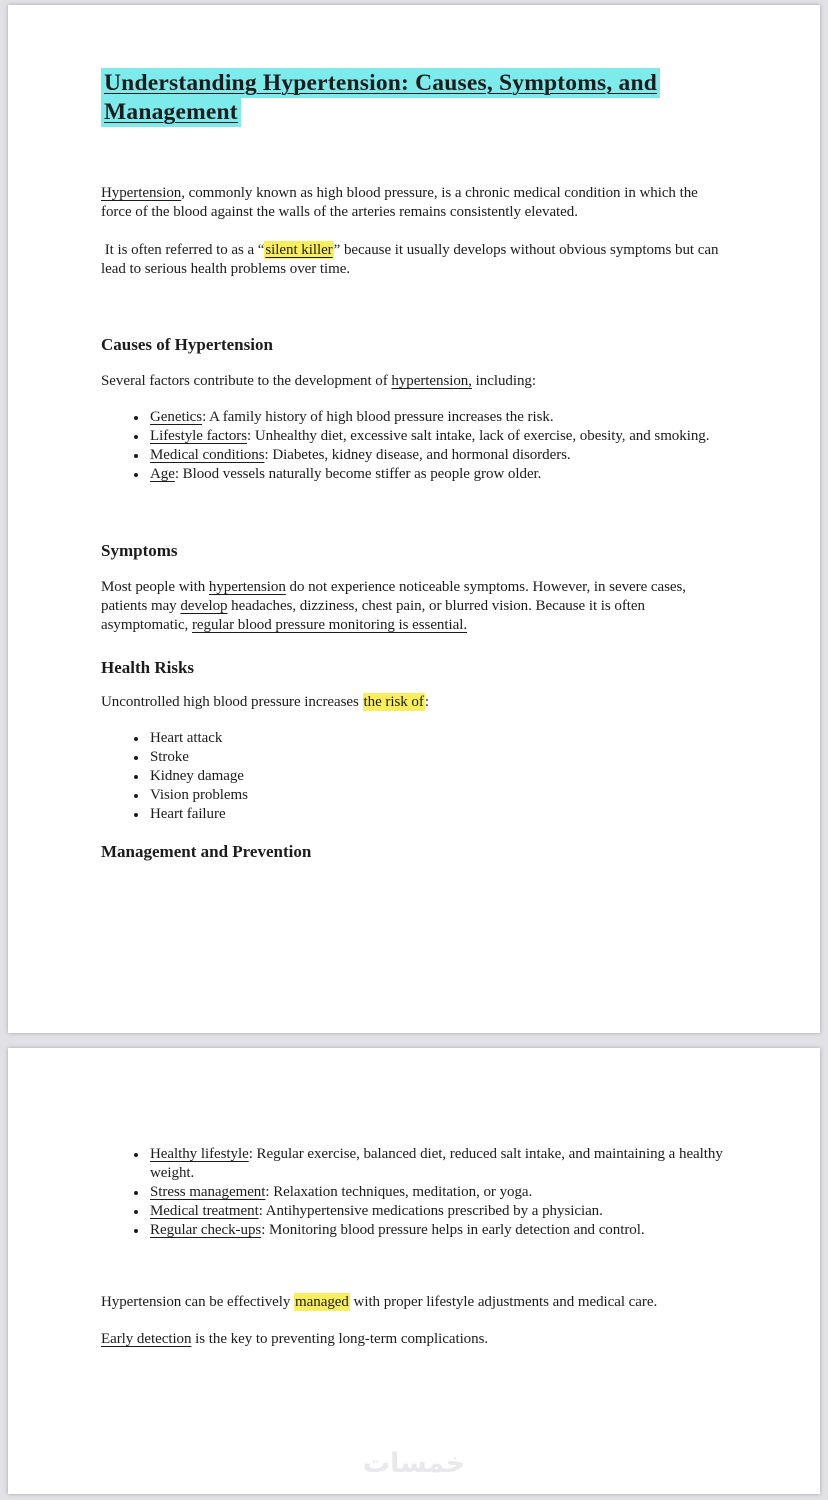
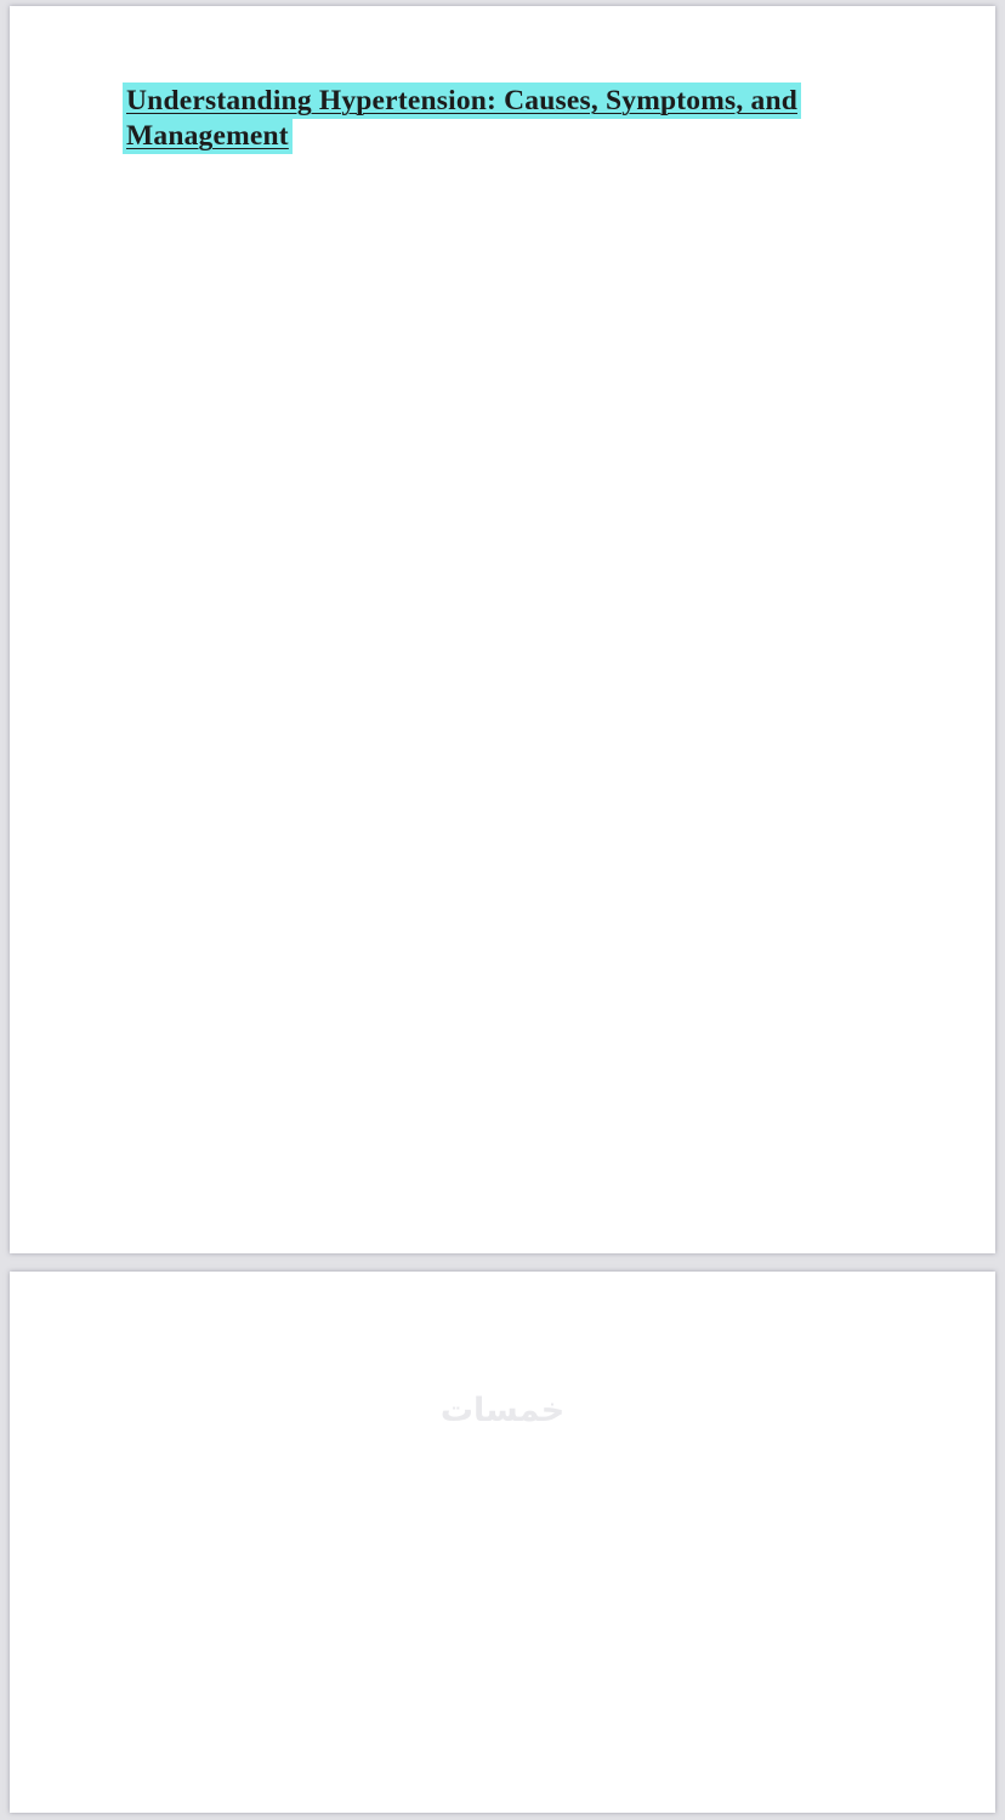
  Understanding Hypertension: Causes, Symptoms, and Management
- Hypertension, commonly known as high blood pressure, is a chronic medical condition in which the force of the blood against the walls of the arteries remains consistently elevated.
- It is often referred to as a “silent killer” because it usually develops without obvious symptoms but can lead to serious health problems over time.
- Causes of Hypertension
- Several factors contribute to the development of hypertension, including:
- Genetics: A family history of high blood pressure increases the risk.
- Lifestyle factors: Unhealthy diet, excessive salt intake, lack of exercise, obesity, and smoking.
- Medical conditions: Diabetes, kidney disease, and hormonal disorders.
- Age: Blood vessels naturally become stiffer as people grow older.
- Symptoms
- Most people with hypertension do not experience noticeable symptoms. However, in severe cases, patients may develop headaches, dizziness, chest pain, or blurred vision. Because it is often asymptomatic, regular blood pressure monitoring is essential.
- Health Risks
- Uncontrolled high blood pressure increases the risk of:
- Heart attack
- Stroke
- Kidney damage
- Vision problems
- Heart failure
- Management and Prevention
- Healthy lifestyle: Regular exercise, balanced diet, reduced salt intake, and maintaining a healthy weight.
- Stress management: Relaxation techniques, meditation, or yoga.
- Medical treatment: Antihypertensive medications prescribed by a physician.
- Regular check-ups: Monitoring blood pressure helps in early detection and control.
- Hypertension can be effectively managed with proper lifestyle adjustments and medical care.
- Early detection is the key to preventing long-term complications.
